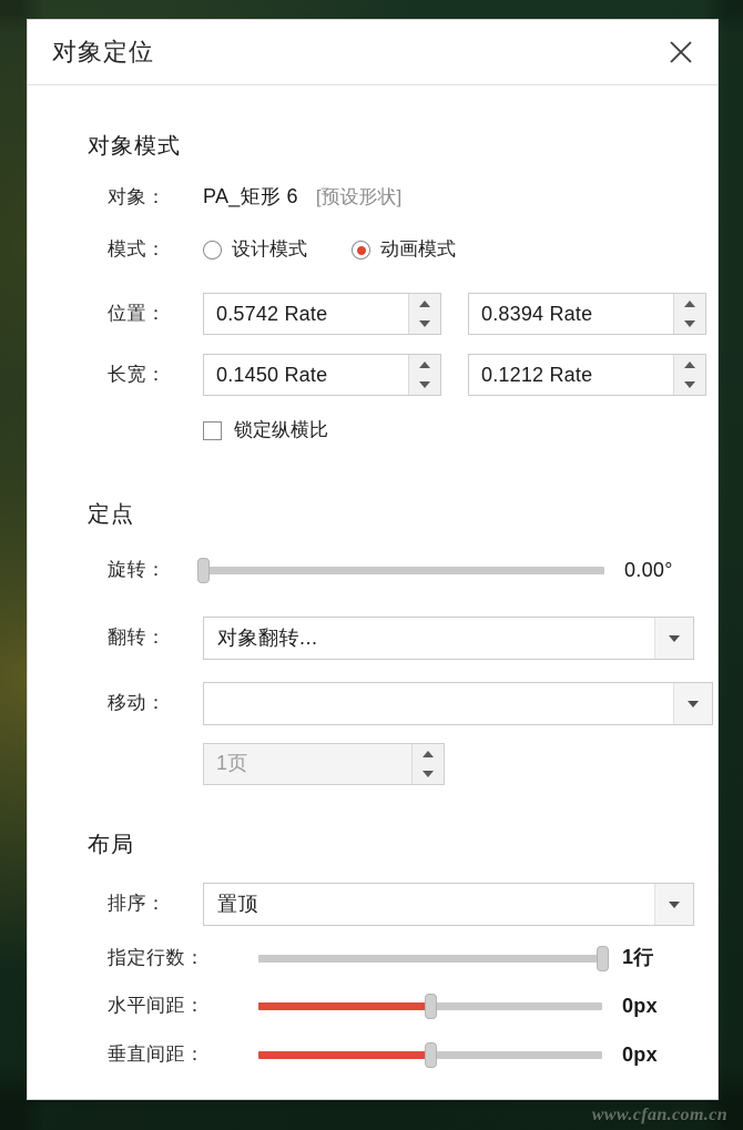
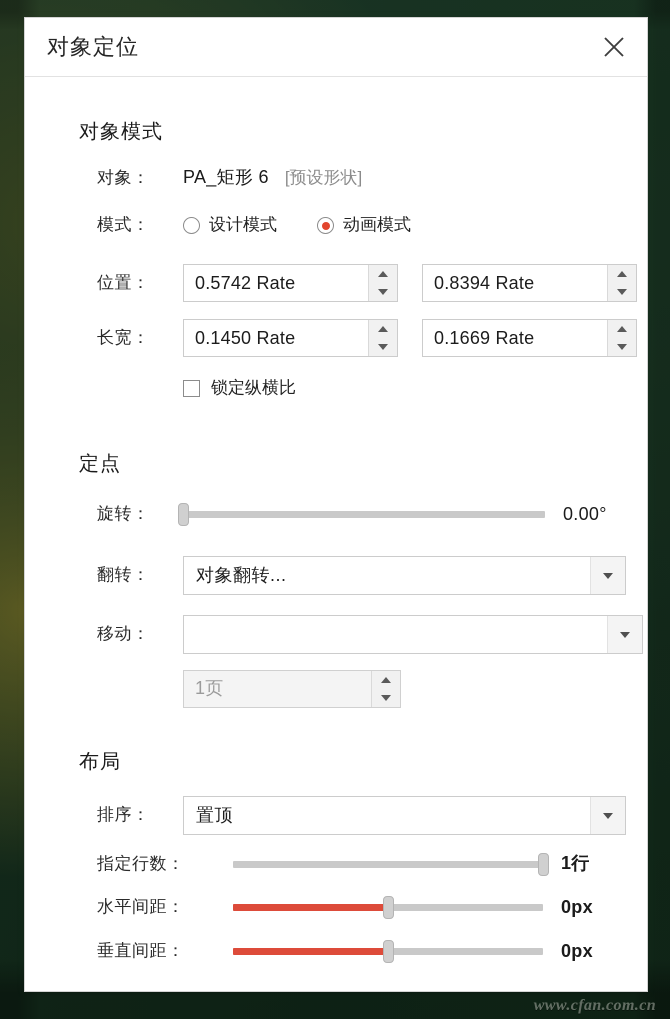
  www.cfan.com.cn
  对象定位
  对象模式
  对象：
  PA_矩形 6
  [预设形状]
  模式：
  设计模式
  动画模式
  位置：
  0.5742 Rate
  0.8394 Rate
  长宽：
  0.1450 Rate
- 0.1212 Rate
+ 0.1669 Rate
  锁定纵横比
  定点
  旋转：
  0.00°
  翻转：
  对象翻转...
  移动：
  1页
  布局
  排序：
  置顶
  指定行数：
  1行
  水平间距：
  0px
  垂直间距：
  0px
